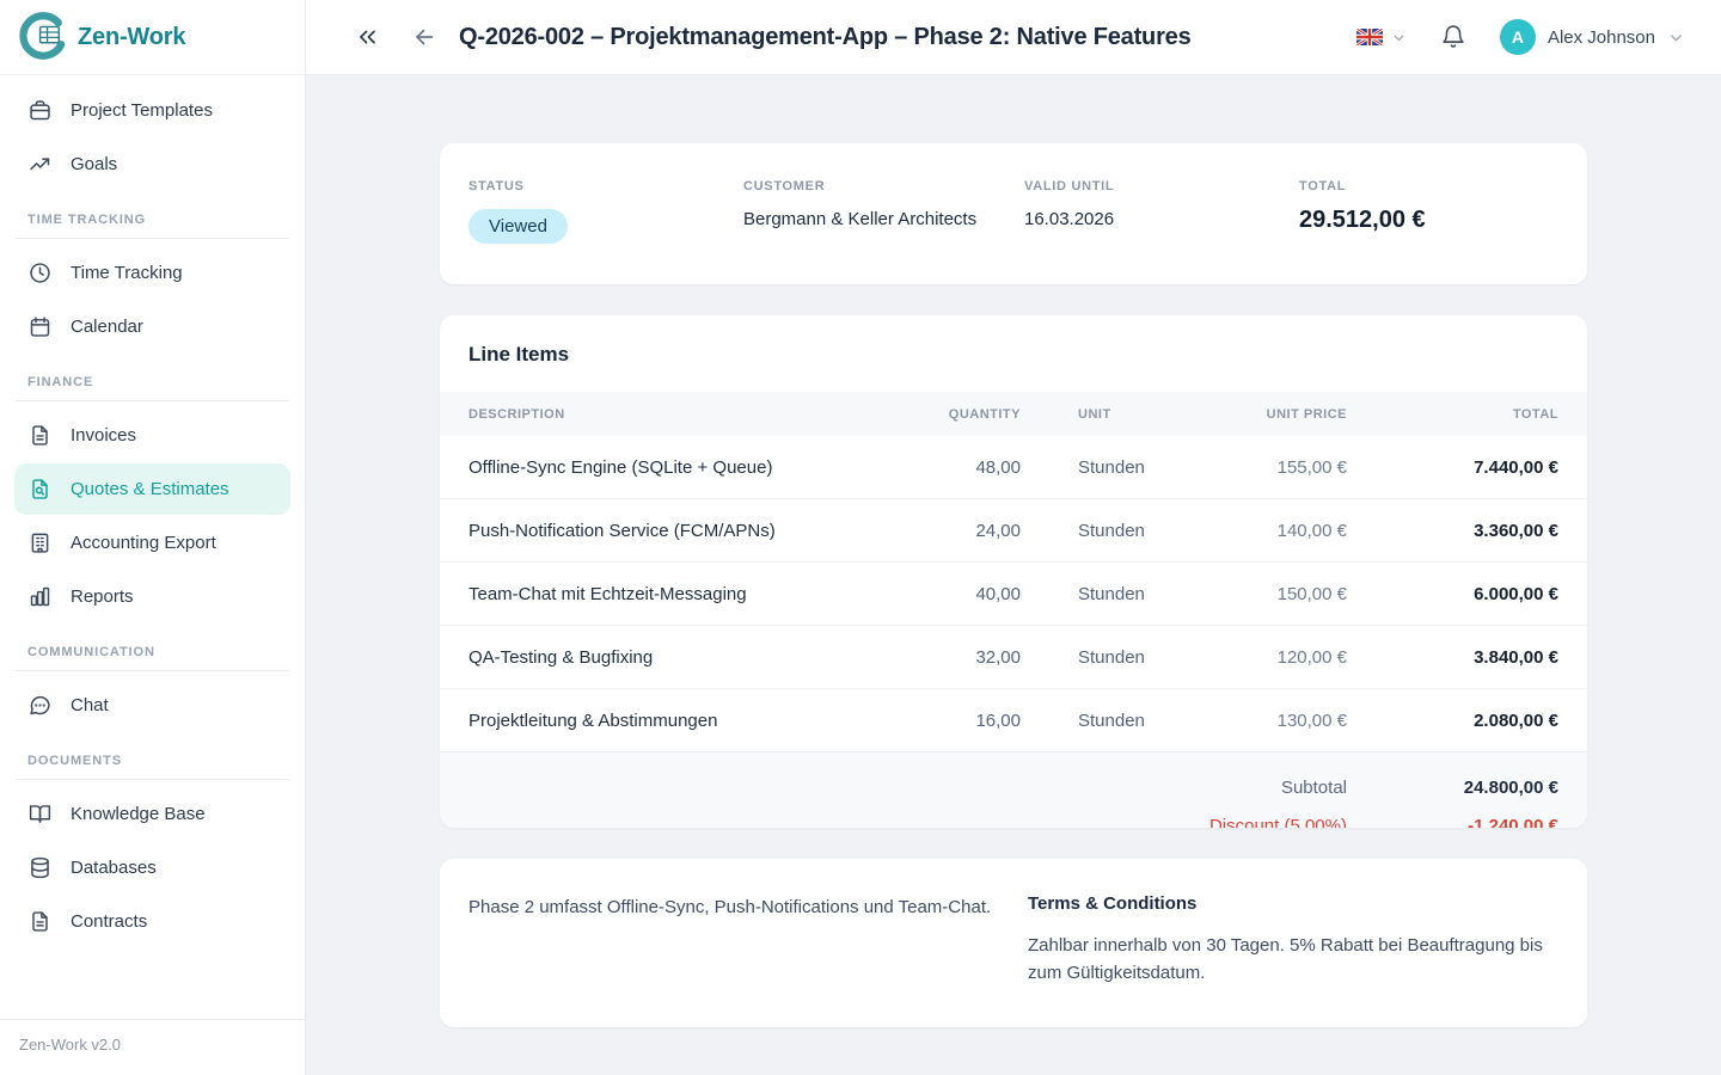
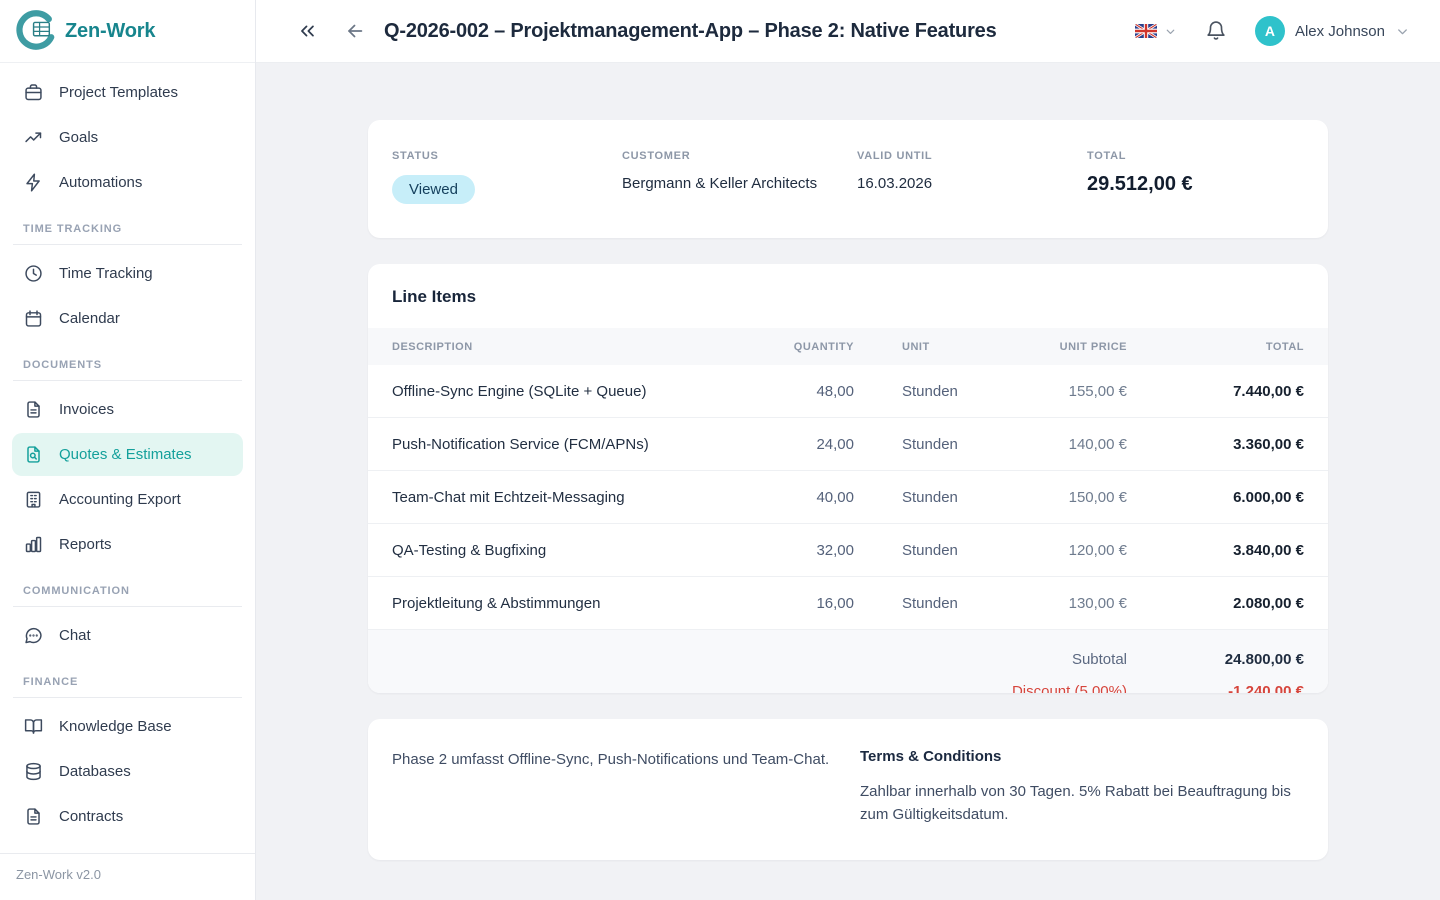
  Zen-Work
  Project Templates
  Goals
+ Automations
  TIME TRACKING
  Time Tracking
  Calendar
- FINANCE
+ DOCUMENTS
  Invoices
  Quotes & Estimates
  Accounting Export
  Reports
  COMMUNICATION
  Chat
- DOCUMENTS
+ FINANCE
  Knowledge Base
  Databases
  Contracts
  Zen-Work v2.0
  Q-2026-002 – Projektmanagement-App – Phase 2: Native Features
  A
  Alex Johnson
  STATUS
  Viewed
  CUSTOMER
  Bergmann & Keller Architects
  VALID UNTIL
  16.03.2026
  TOTAL
  29.512,00 €
  Line Items
  DESCRIPTION
  QUANTITY
  UNIT
  UNIT PRICE
  TOTAL
  Offline-Sync Engine (SQLite + Queue)
  48,00
  Stunden
  155,00 €
  7.440,00 €
  Push-Notification Service (FCM/APNs)
  24,00
  Stunden
  140,00 €
  3.360,00 €
  Team-Chat mit Echtzeit-Messaging
  40,00
  Stunden
  150,00 €
  6.000,00 €
  QA-Testing & Bugfixing
  32,00
  Stunden
  120,00 €
  3.840,00 €
  Projektleitung & Abstimmungen
  16,00
  Stunden
  130,00 €
  2.080,00 €
  Subtotal
  24.800,00 €
  Discount (5.00%)
  -1.240,00 €
  Phase 2 umfasst Offline-Sync, Push-Notifications und Team-Chat.
  Terms & Conditions
  Zahlbar innerhalb von 30 Tagen. 5% Rabatt bei Beauftragung bis zum Gültigkeitsdatum.
